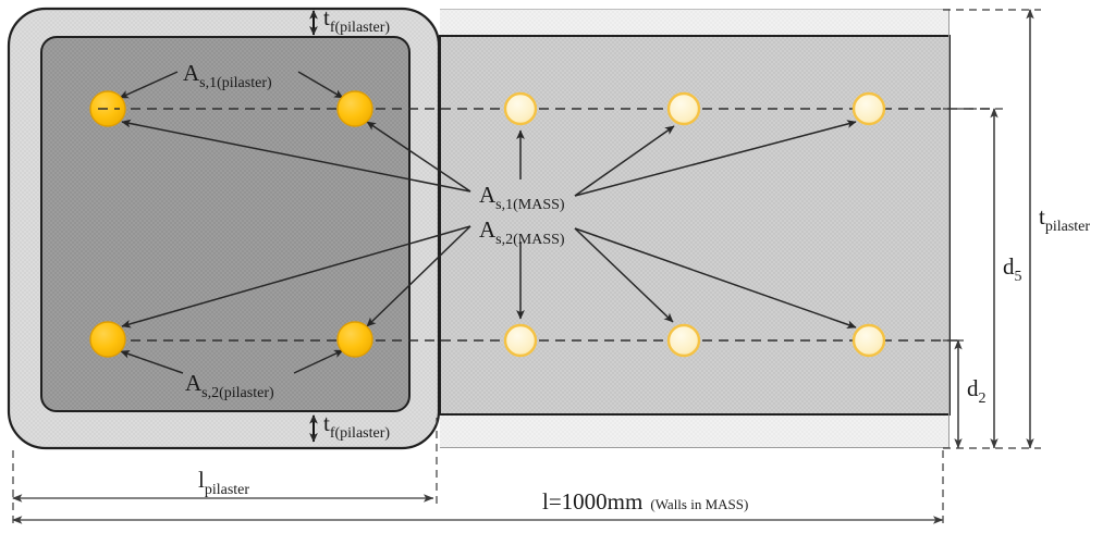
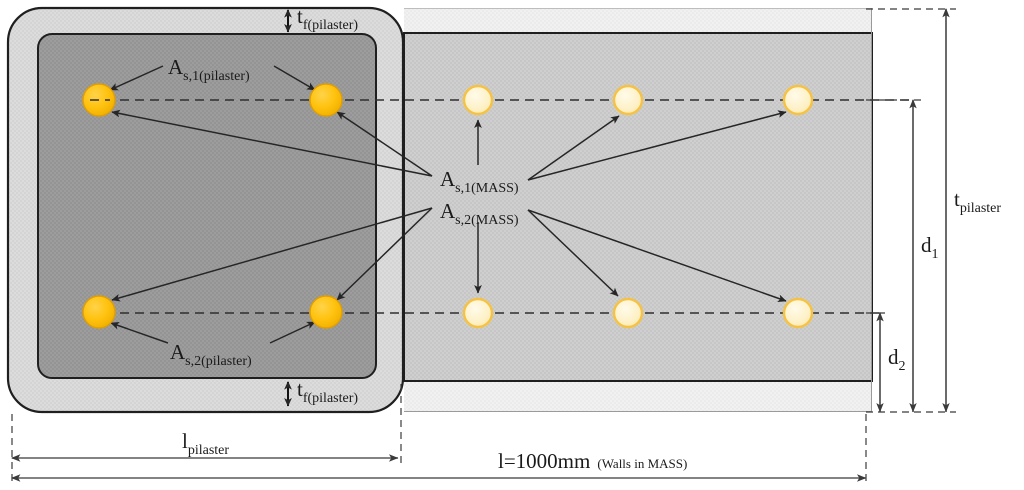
  tf(pilaster)
  tf(pilaster)
  As,1(pilaster)
  As,2(pilaster)
  As,1(MASS)
  As,2(MASS)
  d2
- d5
+ d1
  tpilaster
  lpilaster
  l=1000mm (Walls in MASS)
